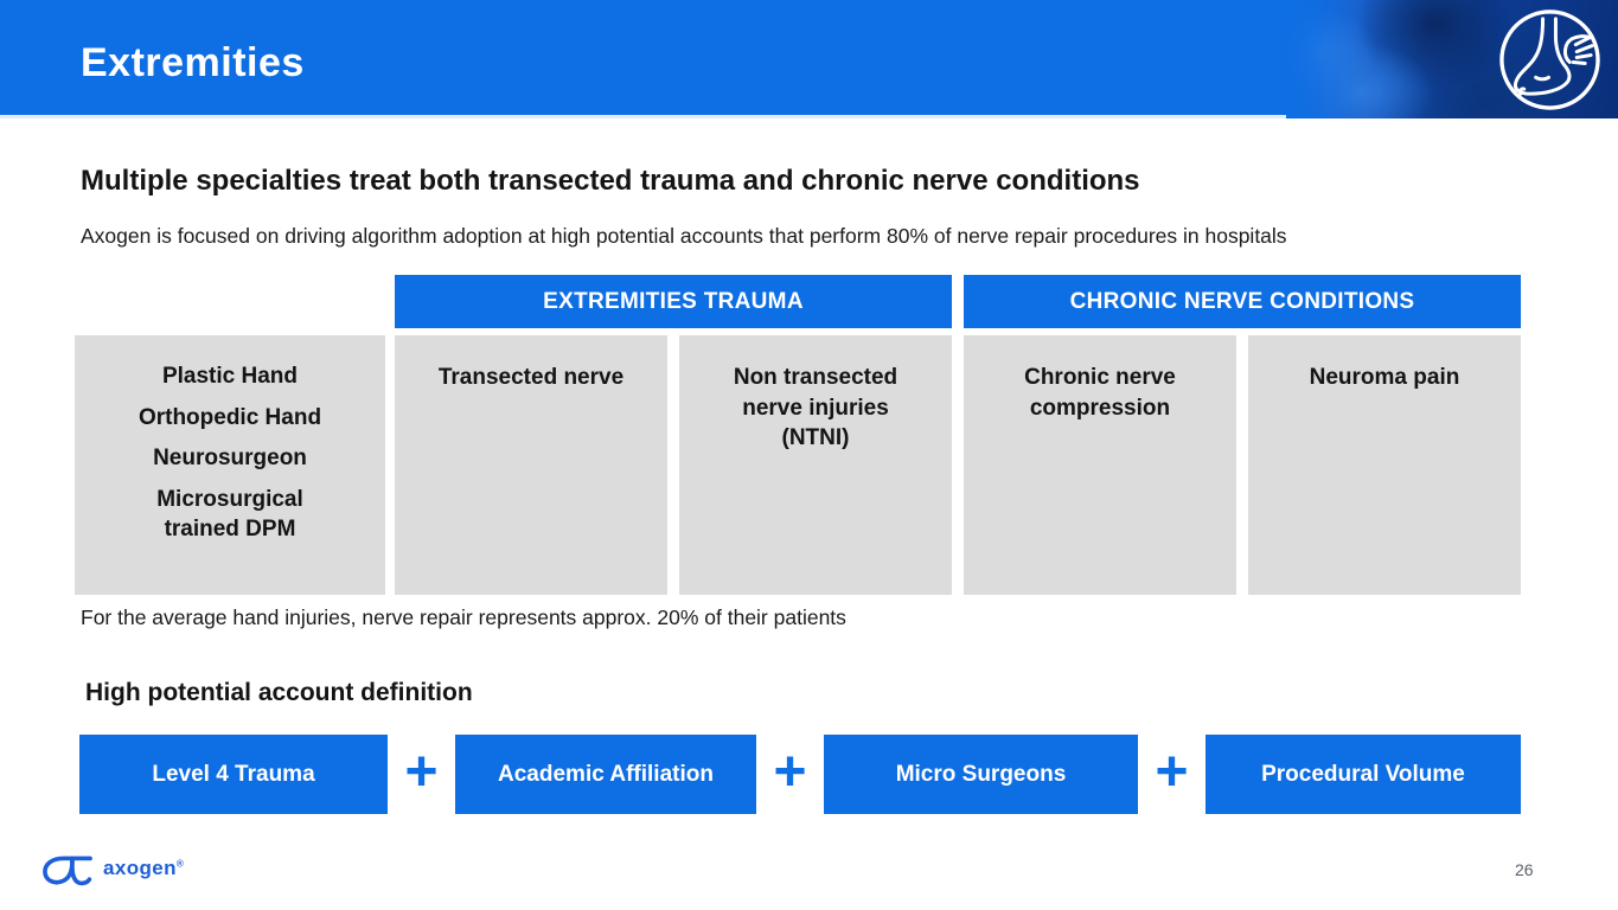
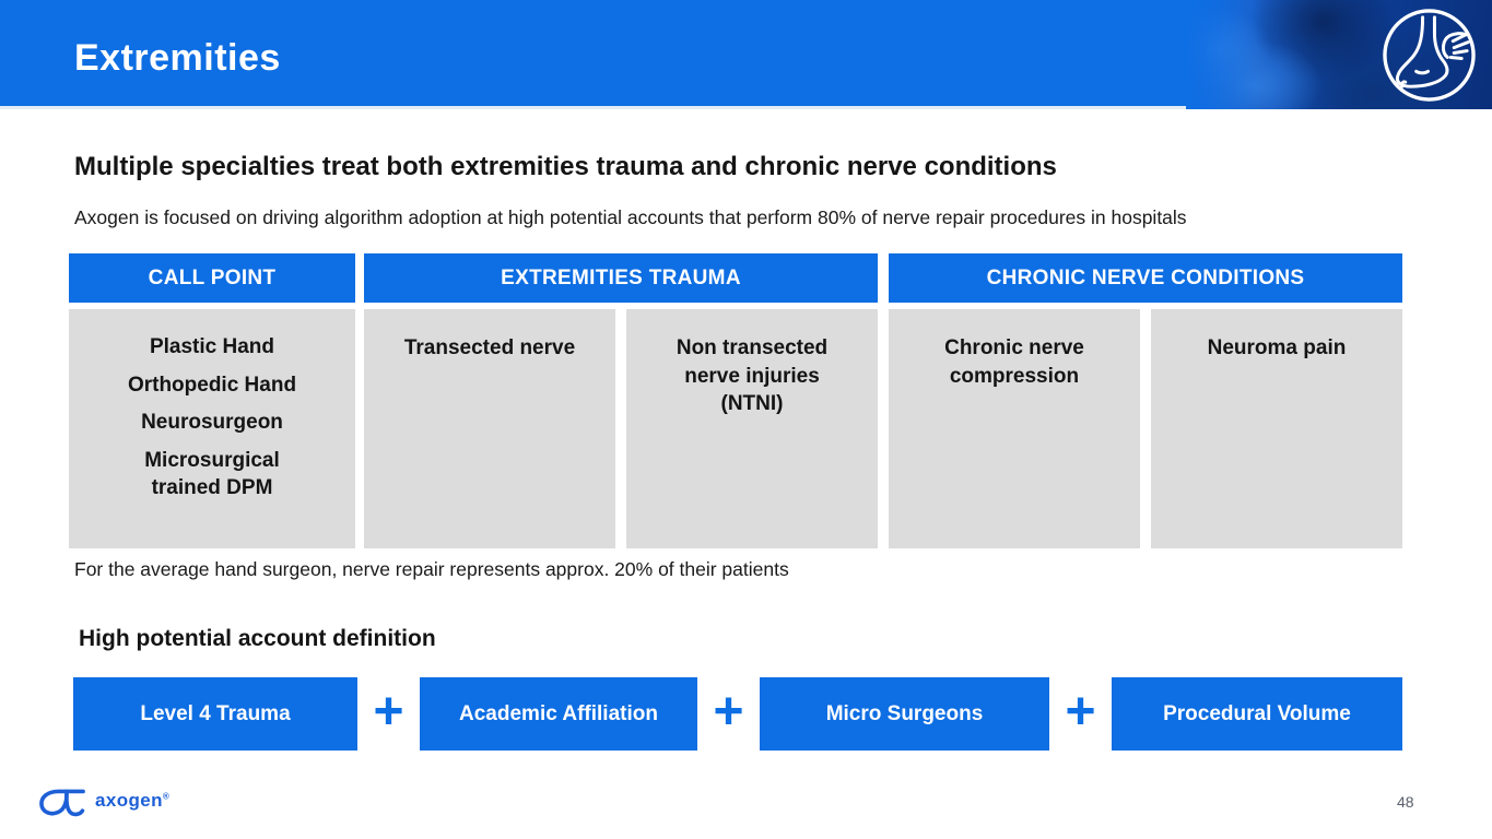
  Extremities
- Multiple specialties treat both transected trauma and chronic nerve conditions
+ Multiple specialties treat both extremities trauma and chronic nerve conditions
  Axogen is focused on driving algorithm adoption at high potential accounts that perform 80% of nerve repair procedures in hospitals
+ CALL POINT
  EXTREMITIES TRAUMA
  CHRONIC NERVE CONDITIONS
  Plastic Hand
  Orthopedic Hand
  Neurosurgeon
  Microsurgical trained DPM
  Transected nerve
  Non transected nerve injuries (NTNI)
  Chronic nerve compression
  Neuroma pain
- For the average hand injuries, nerve repair represents approx. 20% of their patients
+ For the average hand surgeon, nerve repair represents approx. 20% of their patients
  High potential account definition
  Level 4 Trauma
  +
  Academic Affiliation
  +
  Micro Surgeons
  +
  Procedural Volume
  axogen®
- 26
+ 48
